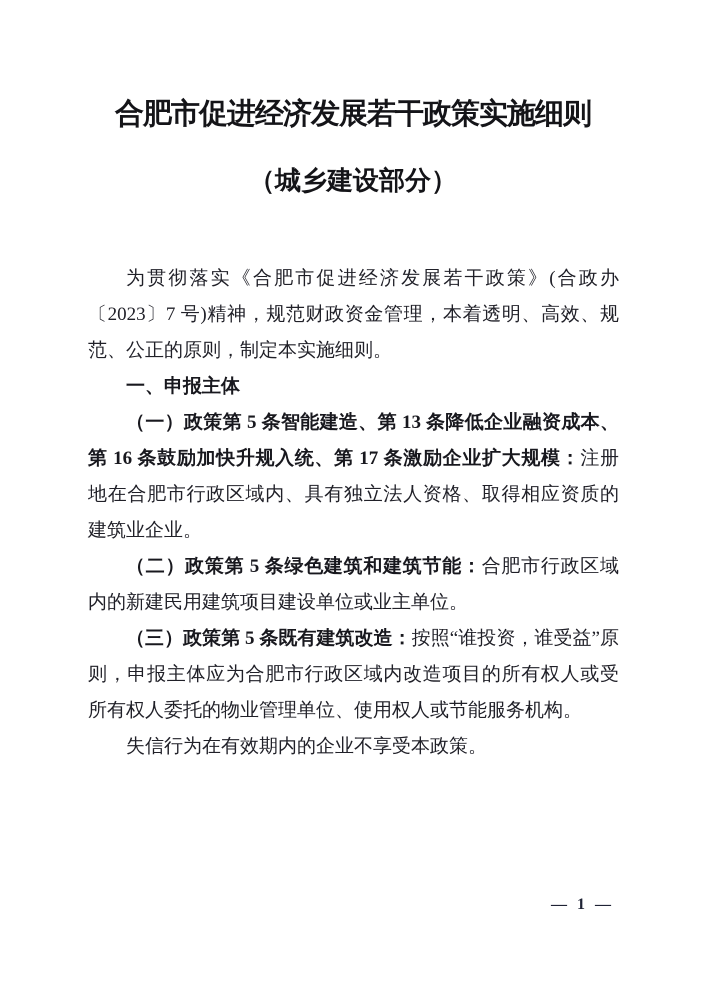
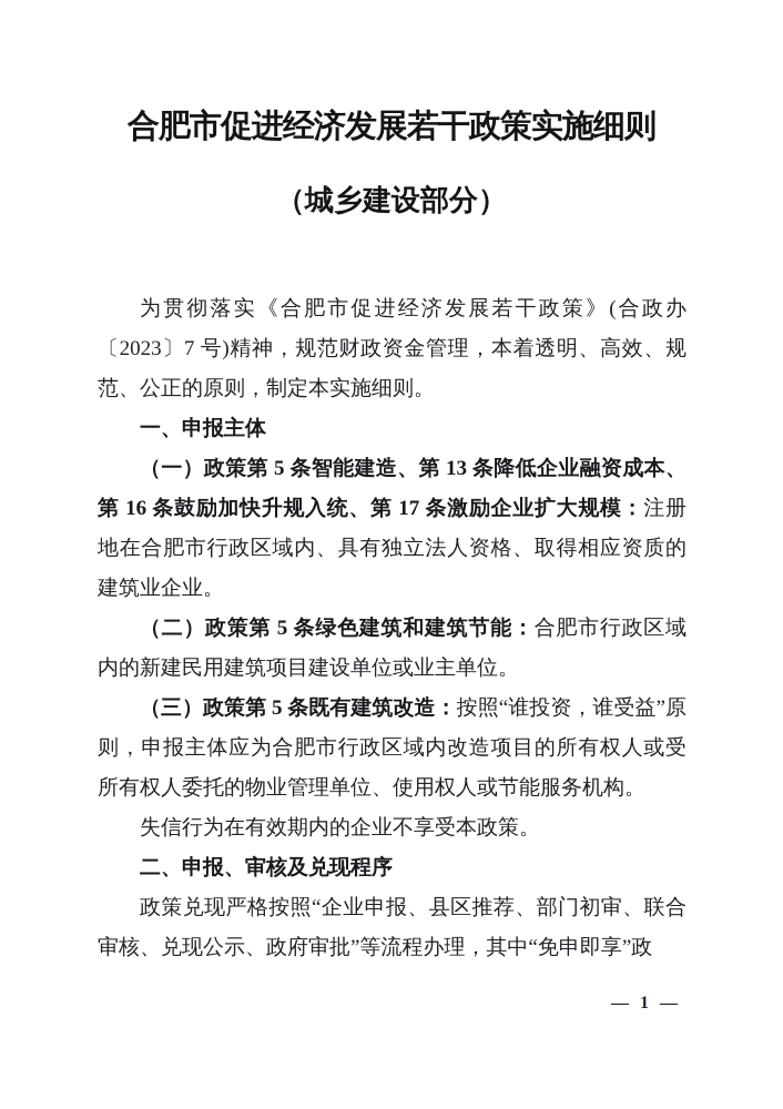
  合肥市促进经济发展若干政策实施细则
  （城乡建设部分）
  为贯彻落实《合肥市促进经济发展若干政策》(合政办〔2023〕7 号)精神，规范财政资金管理，本着透明、高效、规范、公正的原则，制定本实施细则。
  一、申报主体
  （一）政策第 5 条智能建造、第 13 条降低企业融资成本、第 16 条鼓励加快升规入统、第 17 条激励企业扩大规模：注册地在合肥市行政区域内、具有独立法人资格、取得相应资质的建筑业企业。
  （二）政策第 5 条绿色建筑和建筑节能：合肥市行政区域内的新建民用建筑项目建设单位或业主单位。
  （三）政策第 5 条既有建筑改造：按照“谁投资，谁受益”原则，申报主体应为合肥市行政区域内改造项目的所有权人或受所有权人委托的物业管理单位、使用权人或节能服务机构。
  失信行为在有效期内的企业不享受本政策。
+ 二、申报、审核及兑现程序
+ 政策兑现严格按照“企业申报、县区推荐、部门初审、联合审核、兑现公示、政府审批”等流程办理，其中“免申即享”政
  — 1 —
